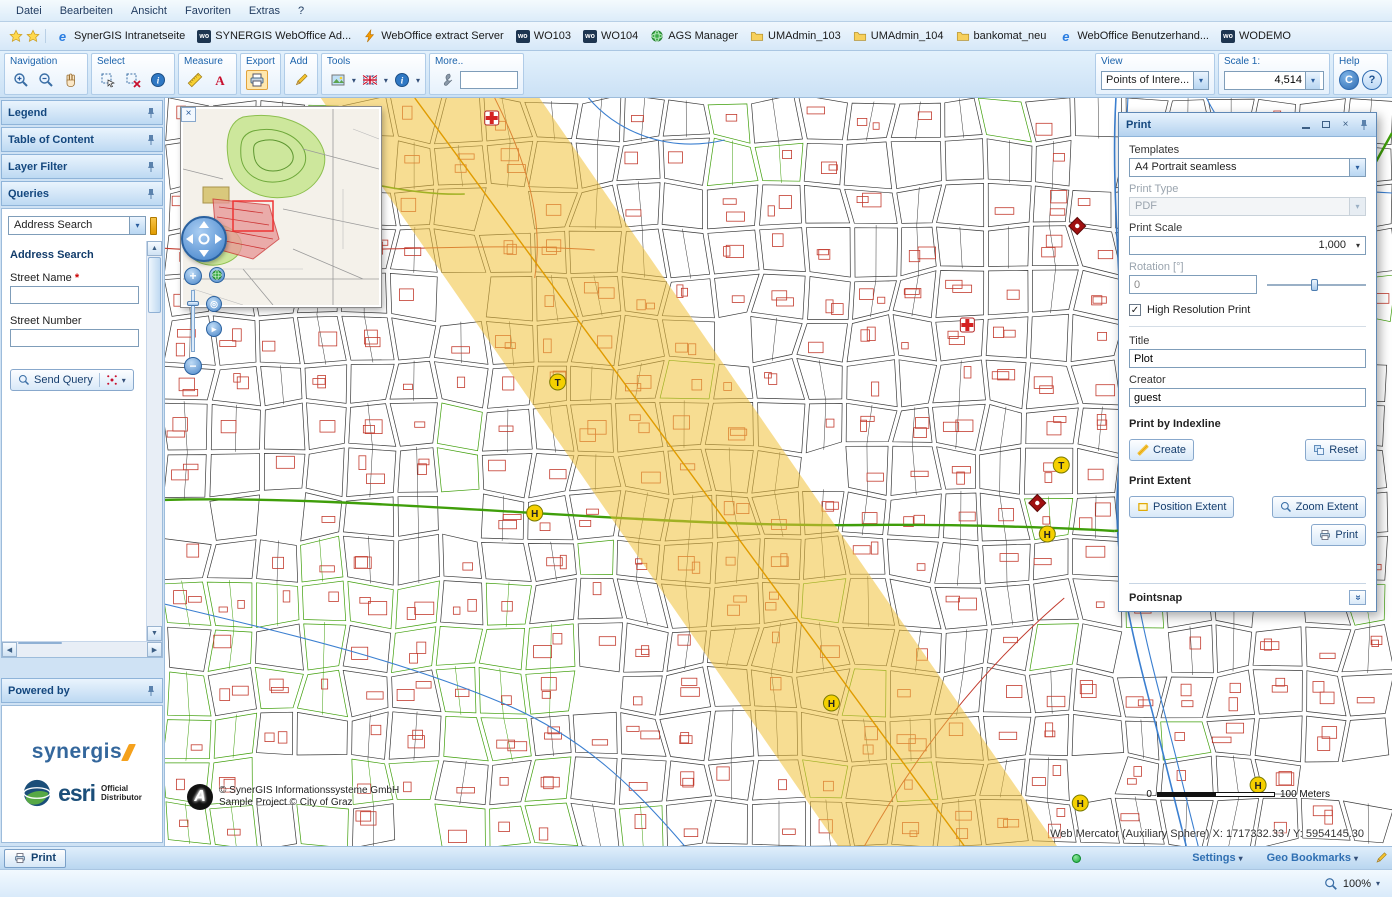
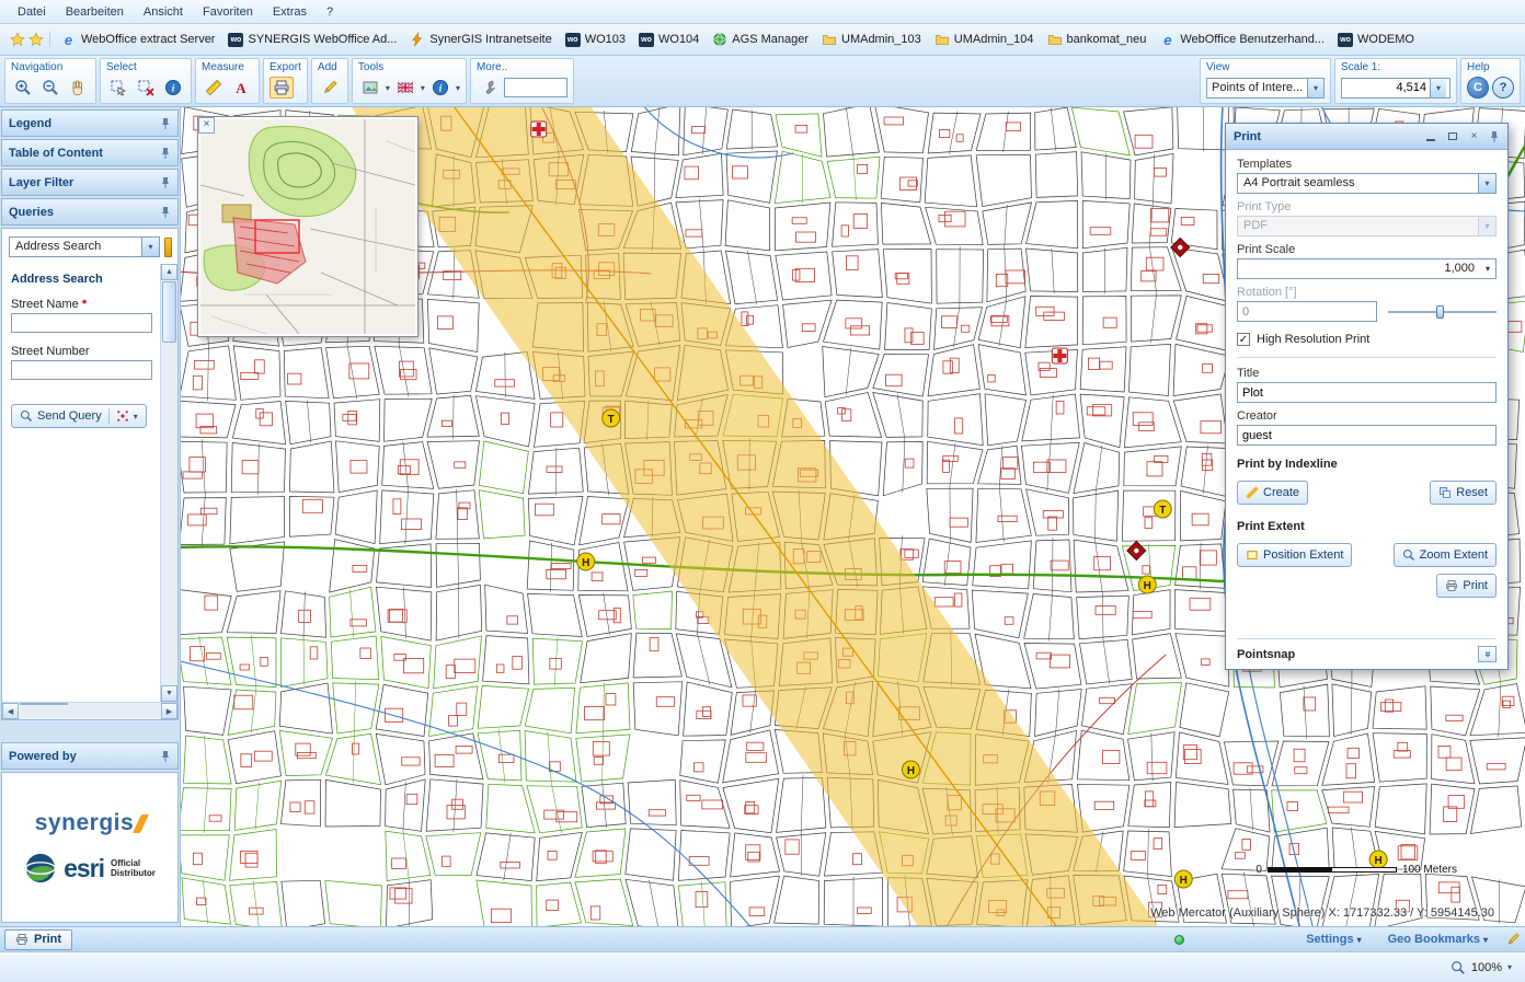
  Datei
  Bearbeiten
  Ansicht
  Favoriten
  Extras
  ?
  e
- SynerGIS Intranetseite
+ WebOffice extract Server
  SYNERGIS WebOffice Ad...
- WebOffice extract Server
+ SynerGIS Intranetseite
  WO103
  WO104
  AGS Manager
  UMAdmin_103
  UMAdmin_104
  bankomat_neu
  e
  WebOffice Benutzerhand...
  WODEMO
  Navigation
  Select
  Measure
  Export
  Add
  Tools
  ▾
  ▾
  ▾
  More..
  View
  Points of Intere...
  ▾
  Scale 1:
  4,514
  ▾
  Help
  C
  ?
  Legend
  Table of Content
  Layer Filter
  Queries
  Address Search
  ▾
  Address Search
  Street Name *
  Street Number
  Send Query
  ▾
  Powered by
  synergis
  esri
  Official
  Distributor
  T
  T
  H
  H
  H
  H
  H
  ×
- +
- ◎
- ▸
- −
- A
- © SynerGIS Informationssysteme GmbH
- Sample Project © City of Graz
  0
  100 Meters
  Web Mercator (Auxiliary Sphere) X: 1717332.33 / Y: 5954145.30
  Print
  ×
  Templates
  A4 Portrait seamless
  ▾
  Print Type
  PDF
  ▾
  Print Scale
  1,000
  ▾
  Rotation [°]
  0
  ✓
  High Resolution Print
  Title
  Plot
  Creator
  guest
  Print by Indexline
  Create
  Reset
  Print Extent
  Position Extent
  Zoom Extent
  Print
  Pointsnap
  Print
  Settings
  ▾
  Geo Bookmarks
  ▾
  100%
  ▾
